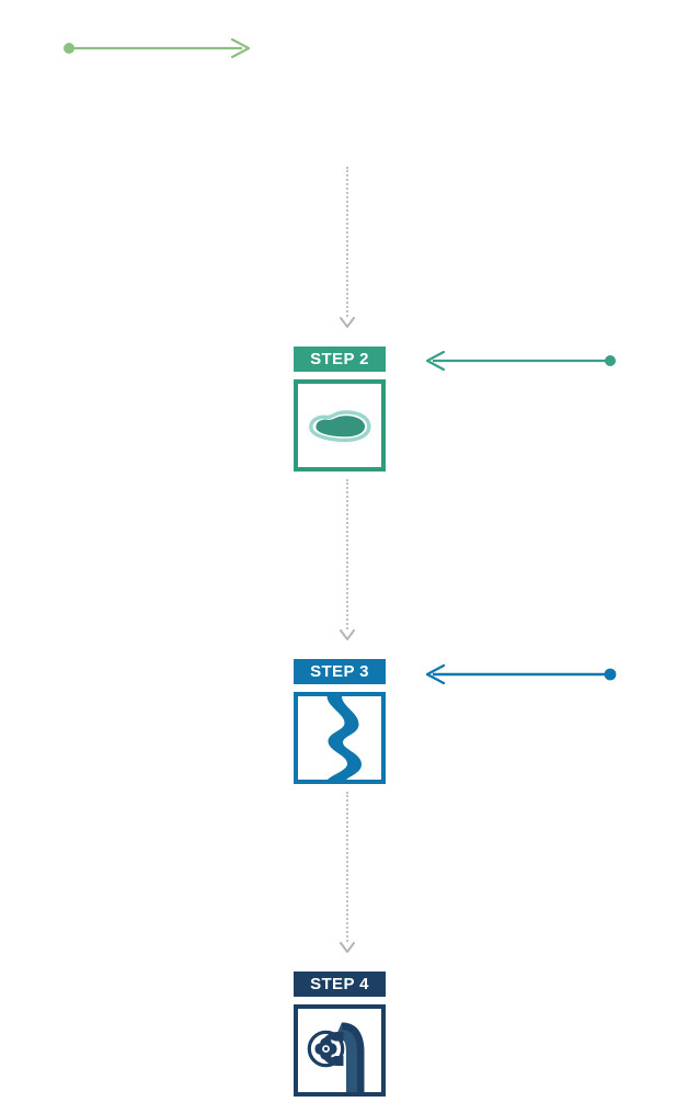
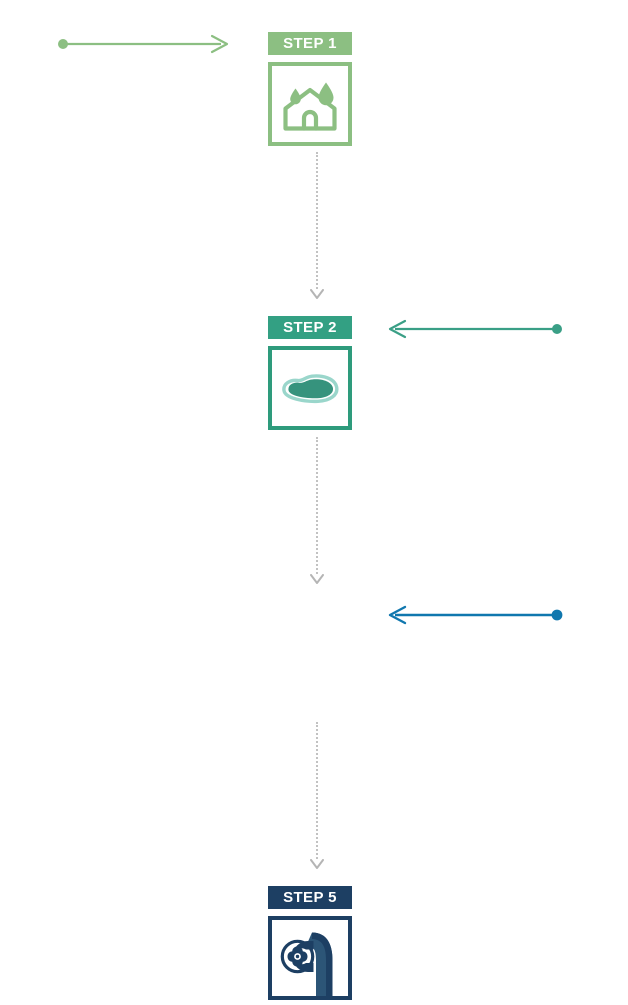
+ STEP 1
  STEP 2
- STEP 3
- STEP 4
+ STEP 5
